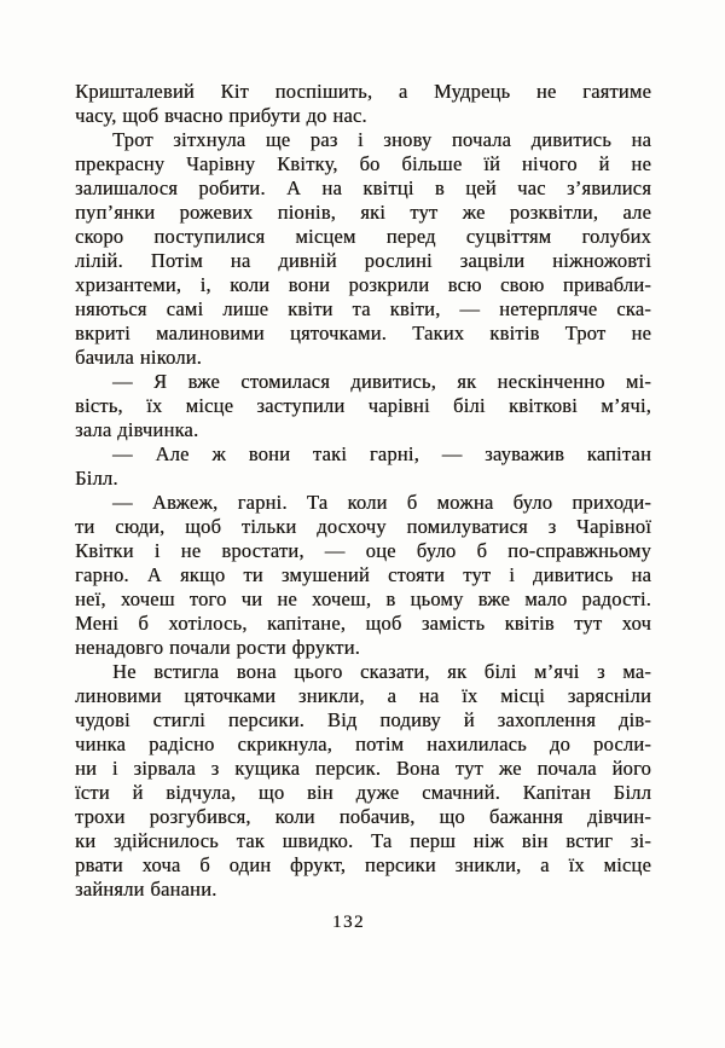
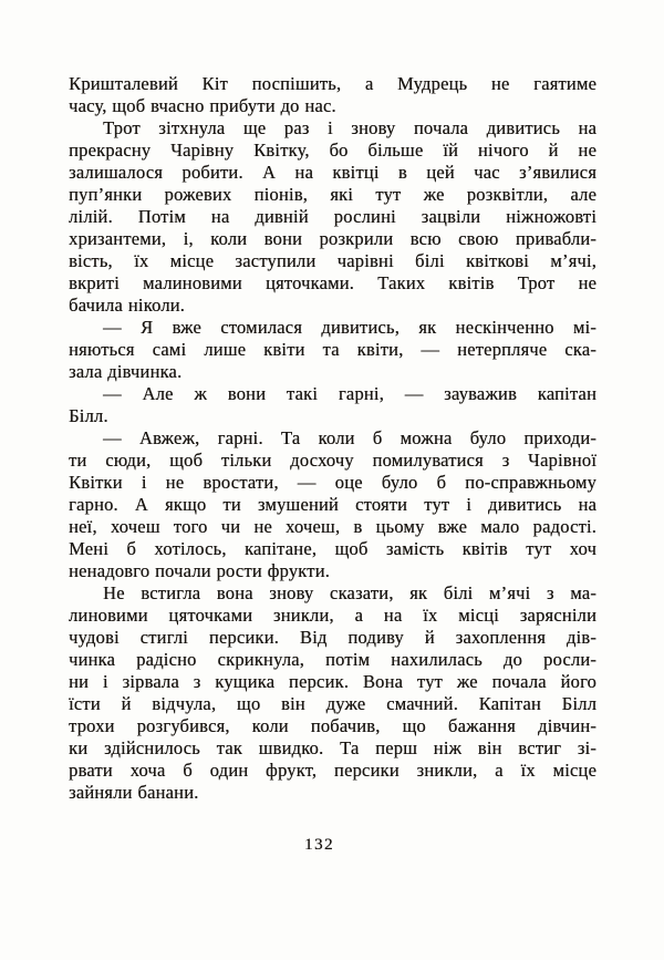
  Кришталевий Кіт поспішить, а Мудрець не гаятиме
  часу, щоб вчасно прибути до нас.
  Трот зітхнула ще раз і знову почала дивитись на
  прекрасну Чарівну Квітку, бо більше їй нічого й не
  залишалося робити. А на квітці в цей час з’явилися
  пуп’янки рожевих піонів, які тут же розквітли, але
- скоро поступилися місцем перед суцвіттям голубих
  лілій. Потім на дивній рослині зацвіли ніжножовті
  хризантеми, і, коли вони розкрили всю свою привабли-
- няються самі лише квіти та квіти, — нетерпляче ска-
+ вість, їх місце заступили чарівні білі квіткові м’ячі,
  вкриті малиновими цяточками. Таких квітів Трот не
  бачила ніколи.
  — Я вже стомилася дивитись, як нескінченно мі-
- вість, їх місце заступили чарівні білі квіткові м’ячі,
+ няються самі лише квіти та квіти, — нетерпляче ска-
  зала дівчинка.
  — Але ж вони такі гарні, — зауважив капітан
  Білл.
  — Авжеж, гарні. Та коли б можна було приходи-
  ти сюди, щоб тільки досхочу помилуватися з Чарівної
  Квітки і не вростати, — оце було б по-справжньому
  гарно. А якщо ти змушений стояти тут і дивитись на
  неї, хочеш того чи не хочеш, в цьому вже мало радості.
  Мені б хотілось, капітане, щоб замість квітів тут хоч
  ненадовго почали рости фрукти.
- Не встигла вона цього сказати, як білі м’ячі з ма-
+ Не встигла вона знову сказати, як білі м’ячі з ма-
  линовими цяточками зникли, а на їх місці зарясніли
  чудові стиглі персики. Від подиву й захоплення дів-
  чинка радісно скрикнула, потім нахилилась до росли-
  ни і зірвала з кущика персик. Вона тут же почала його
  їсти й відчула, що він дуже смачний. Капітан Білл
  трохи розгубився, коли побачив, що бажання дівчин-
  ки здійснилось так швидко. Та перш ніж він встиг зі-
  рвати хоча б один фрукт, персики зникли, а їх місце
  зайняли банани.
  132
